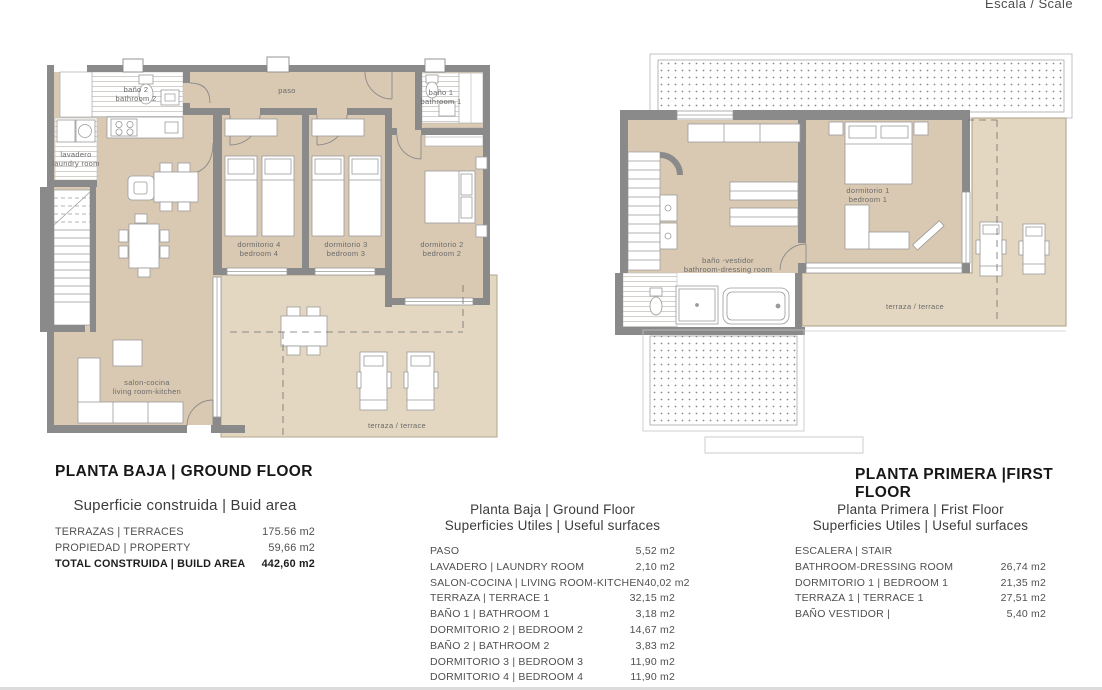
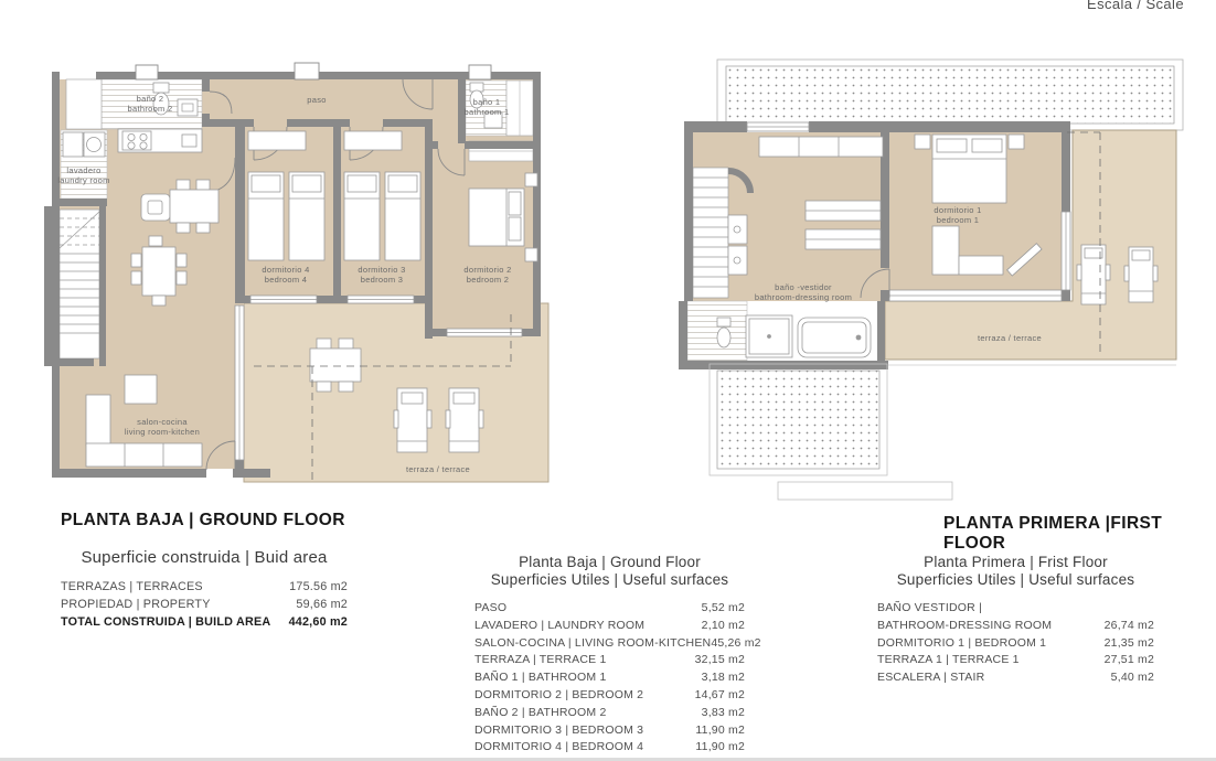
  Escala / Scale
  baño 2
  bathroom 2
  lavadero
  laundry room
  paso
  baño 1
  bathroom 1
  dormitorio 4
  bedroom 4
  dormitorio 3
  bedroom 3
  dormitorio 2
  bedroom 2
  salon-cocina
  living room-kitchen
  terraza / terrace
  baño -vestidor
  bathroom-dressing room
  dormitorio 1
  bedroom 1
  terraza / terrace
  PLANTA BAJA | GROUND FLOOR
  PLANTA PRIMERA |FIRST FLOOR
  Superficie construida | Buid area
  TERRAZAS | TERRACES
  175.56 m2
  PROPIEDAD | PROPERTY
  59,66 m2
  TOTAL CONSTRUIDA | BUILD AREA
  442,60 m2
  Planta Baja | Ground Floor
  Superficies Utiles | Useful surfaces
  PASO
  5,52 m2
  LAVADERO | LAUNDRY ROOM
  2,10 m2
  SALON-COCINA | LIVING ROOM-KITCHEN
- 40,02 m2
+ 45,26 m2
  TERRAZA | TERRACE 1
  32,15 m2
  BAÑO 1 | BATHROOM 1
  3,18 m2
  DORMITORIO 2 | BEDROOM 2
  14,67 m2
  BAÑO 2 | BATHROOM 2
  3,83 m2
  DORMITORIO 3 | BEDROOM 3
  11,90 m2
  DORMITORIO 4 | BEDROOM 4
  11,90 m2
  Planta Primera | Frist Floor
  Superficies Utiles | Useful surfaces
- ESCALERA | STAIR
+ BAÑO VESTIDOR |
  BATHROOM-DRESSING ROOM
  26,74 m2
  DORMITORIO 1 | BEDROOM 1
  21,35 m2
  TERRAZA 1 | TERRACE 1
  27,51 m2
- BAÑO VESTIDOR |
+ ESCALERA | STAIR
  5,40 m2
